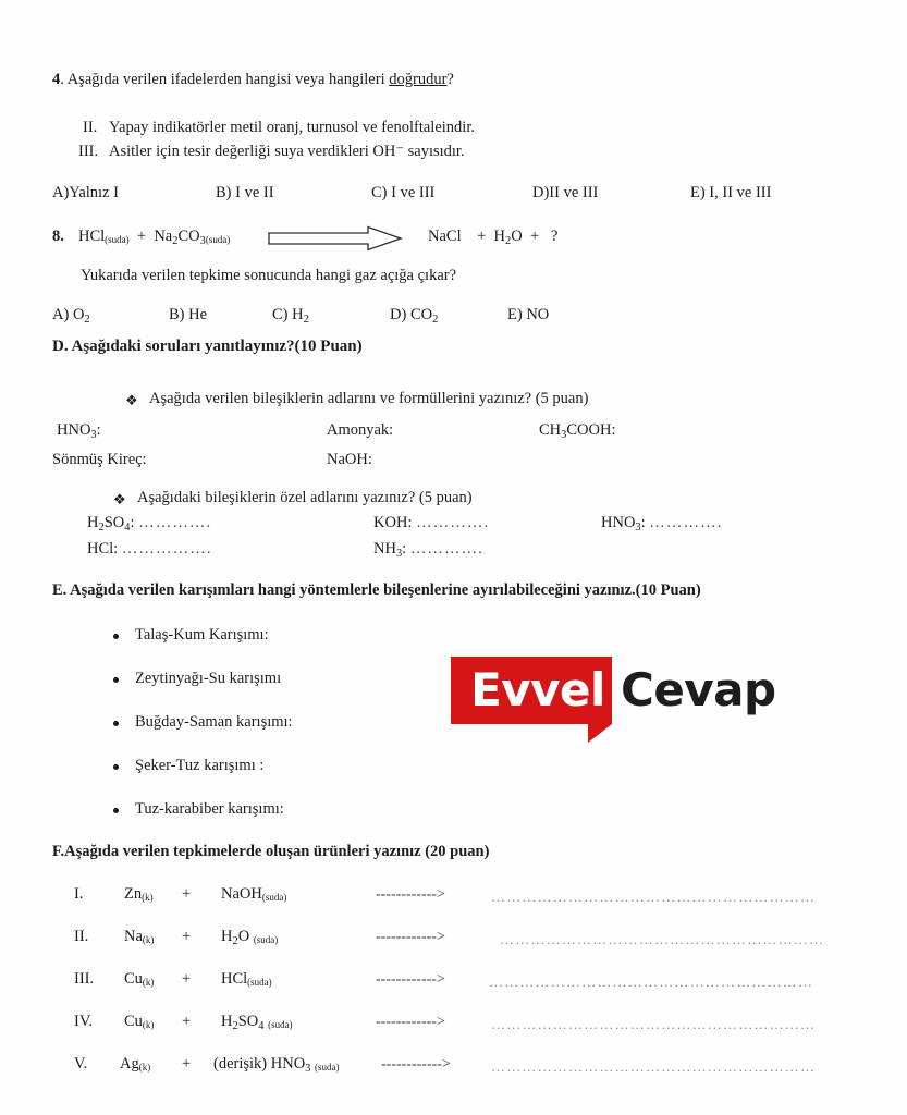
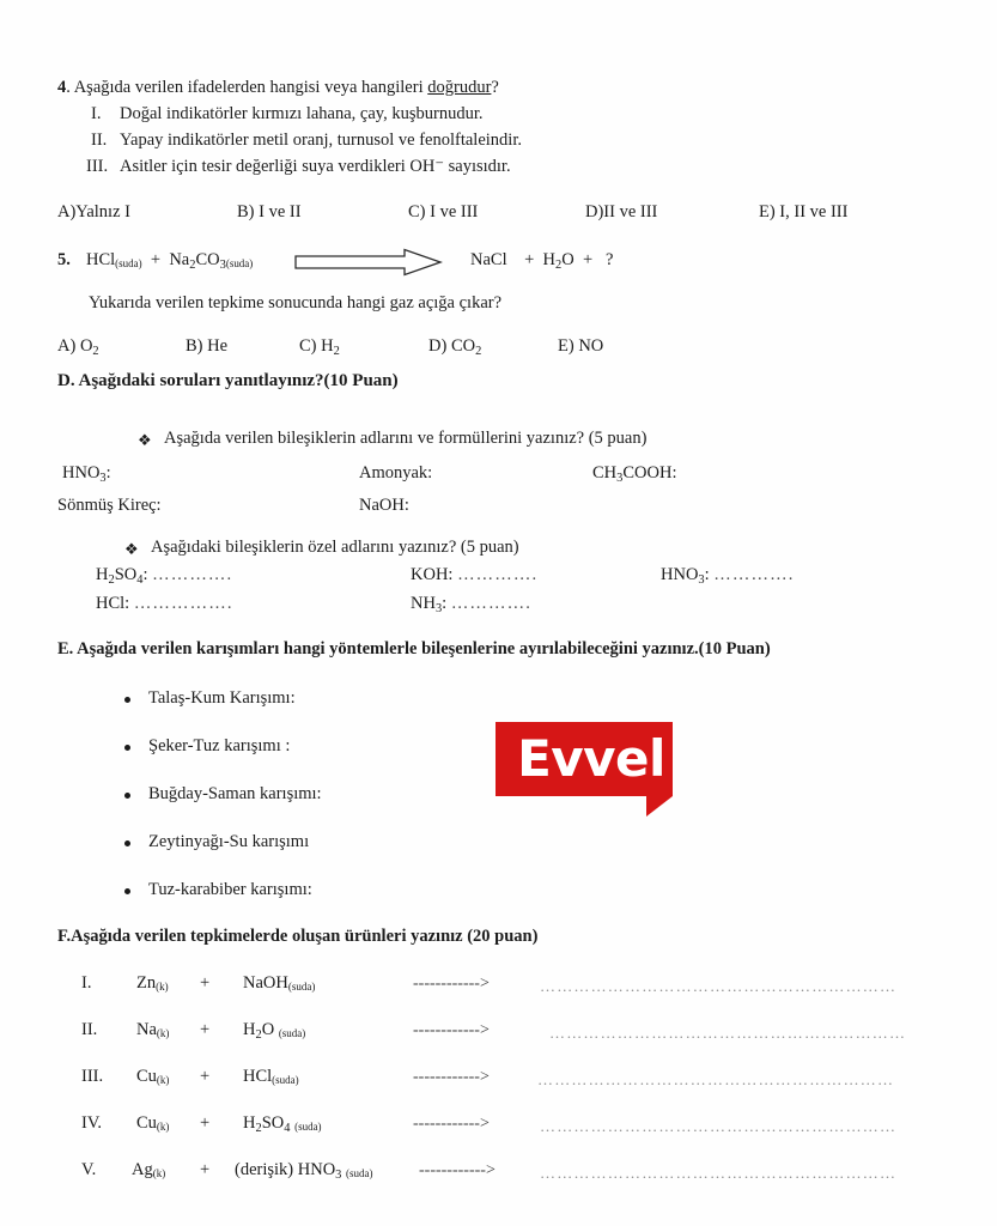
  4. Aşağıda verilen ifadelerden hangisi veya hangileri doğrudur?
+ I. Doğal indikatörler kırmızı lahana, çay, kuşburnudur.
  II. Yapay indikatörler metil oranj, turnusol ve fenolftaleindir.
  III. Asitler için tesir değerliği suya verdikleri OH⁻ sayısıdır.
  A)Yalnız I
  B) I ve II
  C) I ve III
  D)II ve III
  E) I, II ve III
- 8.
+ 5.
  HCl(suda) + Na2CO3(suda)
  NaCl + H2O + ?
  Yukarıda verilen tepkime sonucunda hangi gaz açığa çıkar?
  A) O2
  B) He
  C) H2
  D) CO2
  E) NO
  D. Aşağıdaki soruları yanıtlayınız?(10 Puan)
  ❖
  Aşağıda verilen bileşiklerin adlarını ve formüllerini yazınız? (5 puan)
  HNO3:
  Amonyak:
  CH3COOH:
  Sönmüş Kireç:
  NaOH:
  ❖
  Aşağıdaki bileşiklerin özel adlarını yazınız? (5 puan)
  H2SO4: ………….
  KOH: ………….
  HNO3: ………….
  HCl: …………….
  NH3: ………….
  E. Aşağıda verilen karışımları hangi yöntemlerle bileşenlerine ayırılabileceğini yazınız.(10 Puan)
  Talaş-Kum Karışımı:
- Zeytinyağı-Su karışımı
+ Şeker-Tuz karışımı :
  Buğday-Saman karışımı:
- Şeker-Tuz karışımı :
+ Zeytinyağı-Su karışımı
  Tuz-karabiber karışımı:
  Evvel
- Cevap
  F.Aşağıda verilen tepkimelerde oluşan ürünleri yazınız (20 puan)
  I.
  Zn(k)
  +
  NaOH(suda)
  ------------>
  ………………………………………………………
  II.
  Na(k)
  +
  H2O (suda)
  ------------>
  ………………………………………………………
  III.
  Cu(k)
  +
  HCl(suda)
  ------------>
  ………………………………………………………
  IV.
  Cu(k)
  +
  H2SO4 (suda)
  ------------>
  ………………………………………………………
  V.
  Ag(k)
  +
  (derişik) HNO3 (suda)
  ------------>
  ………………………………………………………
